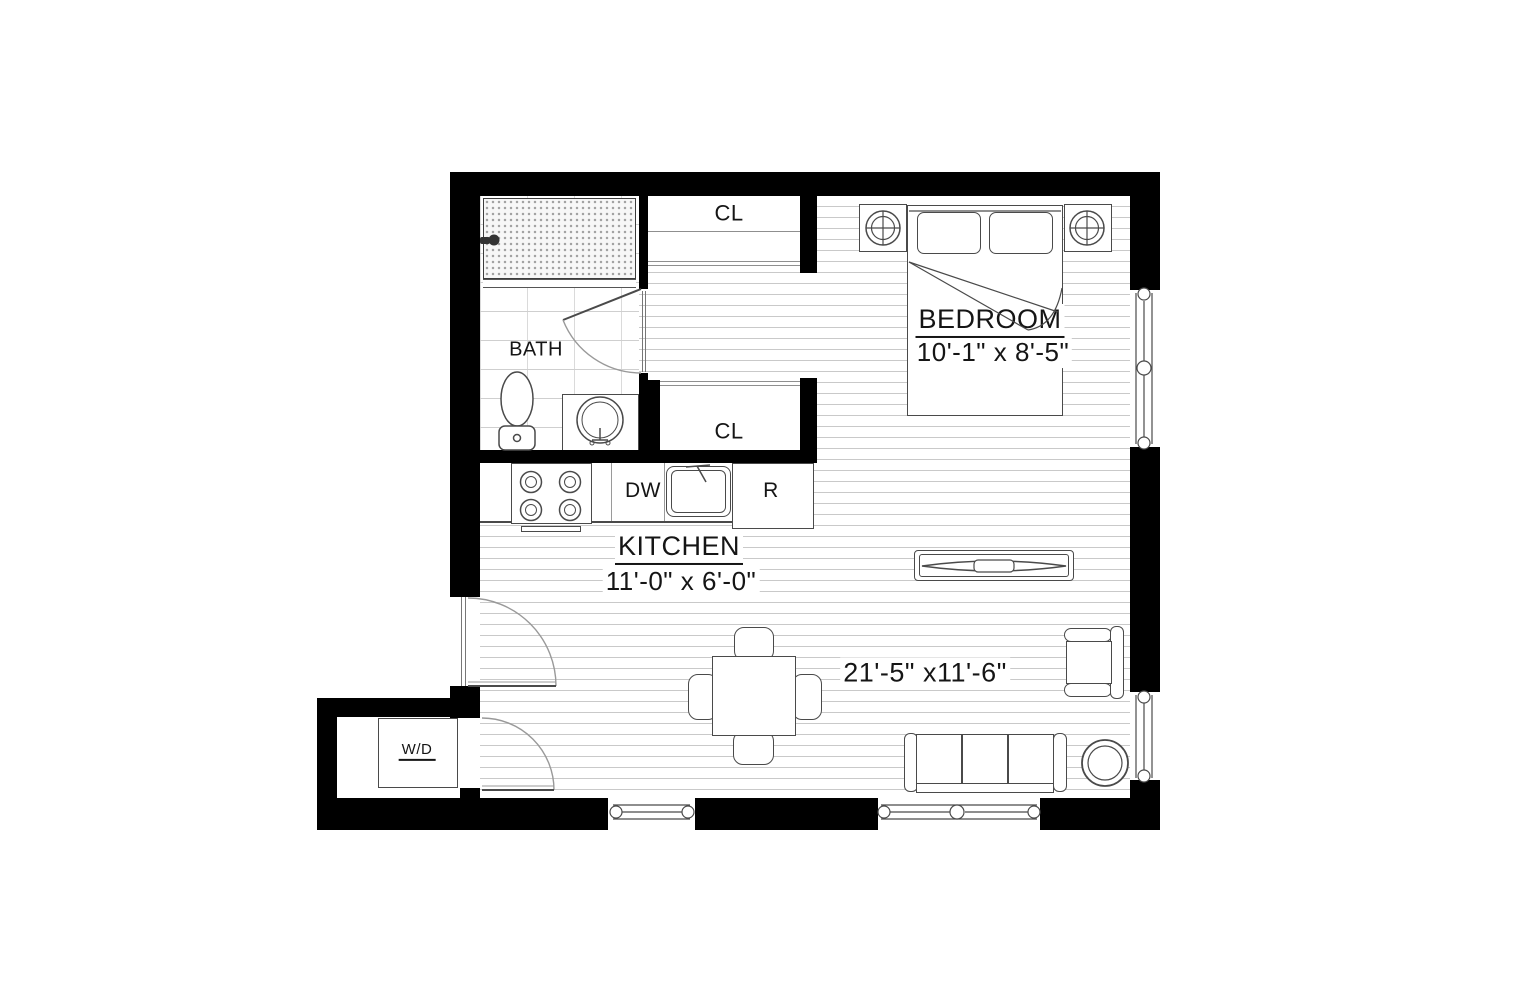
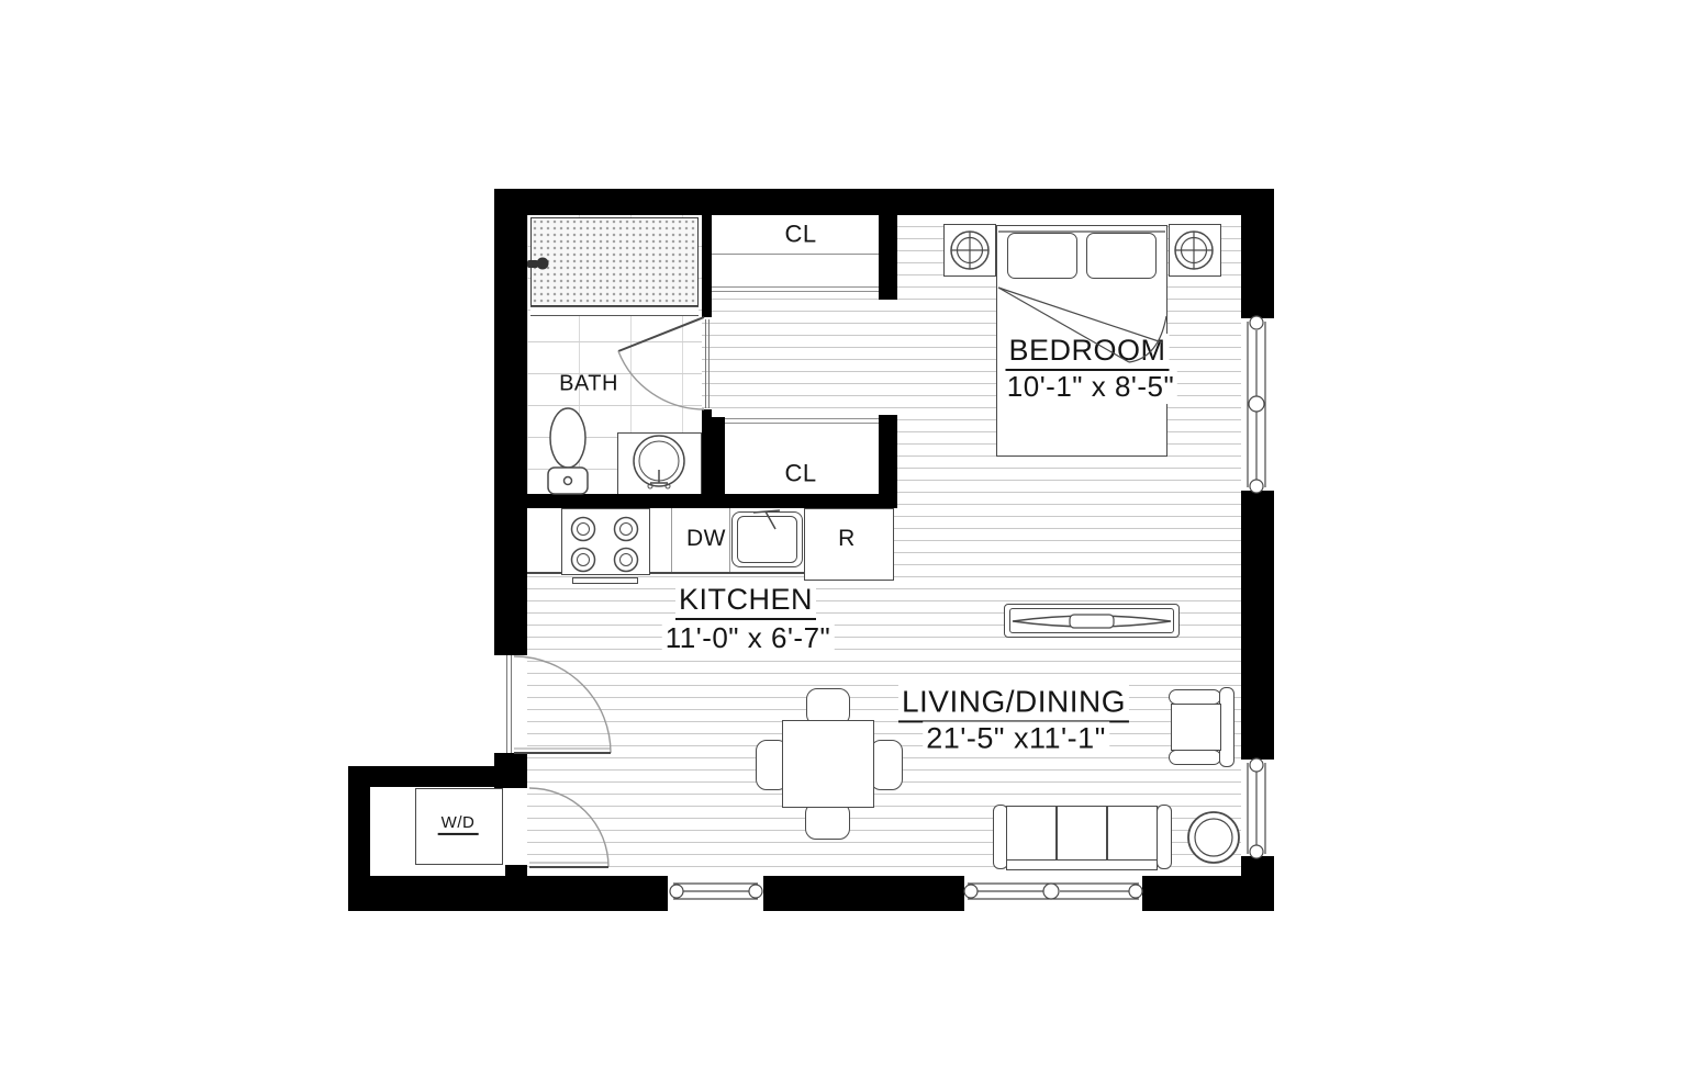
  BATH
  CL
  CL
  BEDROOM
  10'-1" x 8'-5"
  KITCHEN
- 11'-0" x 6'-0"
+ 11'-0" x 6'-7"
+ LIVING/DINING
- 21'-5" x11'-6"
+ 21'-5" x11'-1"
  DW
  R
  W/D
